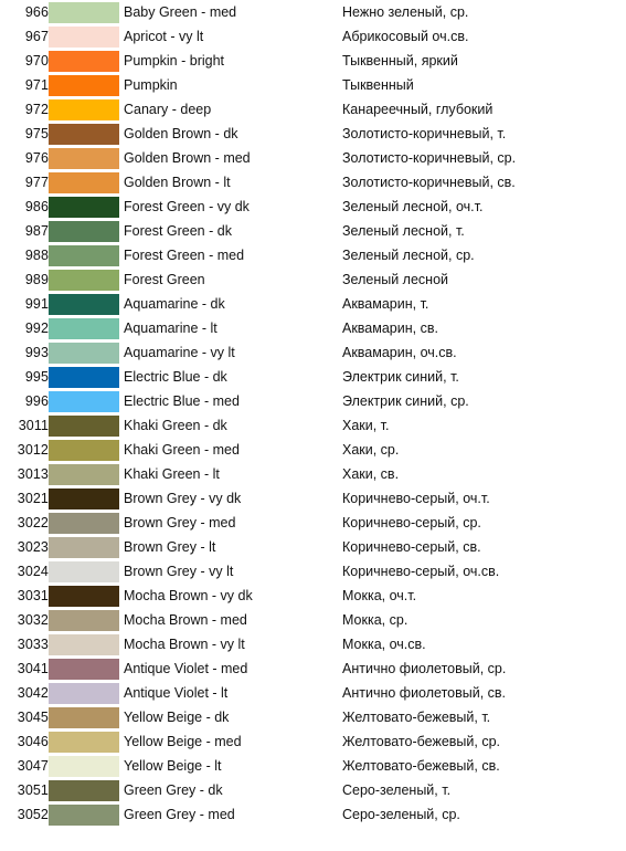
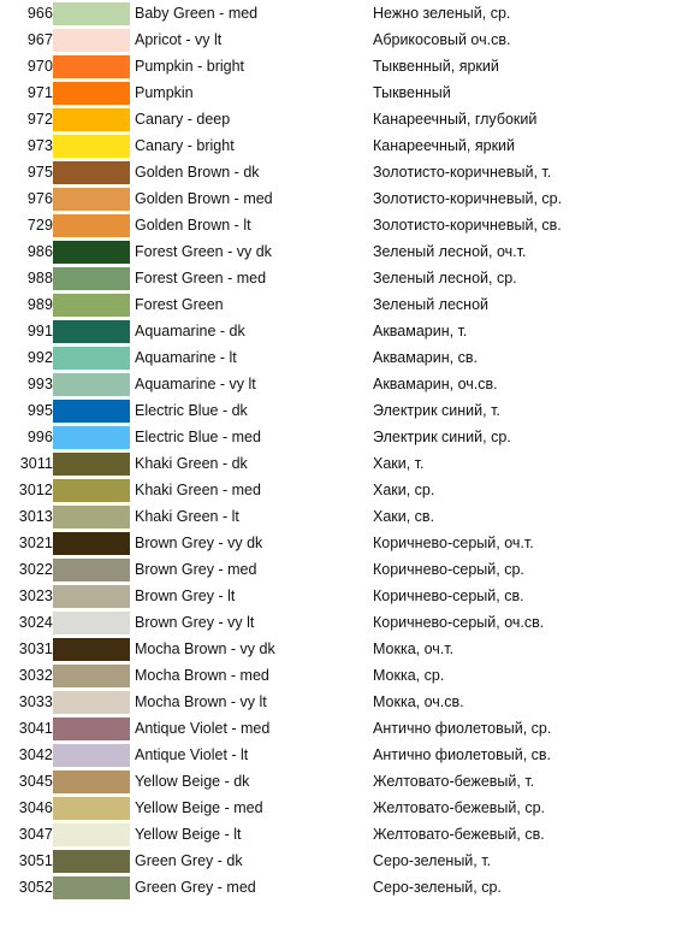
  966		Baby Green - med	Нежно зеленый, ср.
  967		Apricot - vy lt	Абрикосовый оч.св.
  970		Pumpkin - bright	Тыквенный, яркий
  971		Pumpkin	Тыквенный
  972		Canary - deep	Канареечный, глубокий
+ 973		Canary - bright	Канареечный, яркий
  975		Golden Brown - dk	Золотисто-коричневый, т.
  976		Golden Brown - med	Золотисто-коричневый, ср.
- 977		Golden Brown - lt	Золотисто-коричневый, св.
+ 729		Golden Brown - lt	Золотисто-коричневый, св.
  986		Forest Green - vy dk	Зеленый лесной, оч.т.
- 987		Forest Green - dk	Зеленый лесной, т.
  988		Forest Green - med	Зеленый лесной, ср.
  989		Forest Green	Зеленый лесной
  991		Aquamarine - dk	Аквамарин, т.
  992		Aquamarine - lt	Аквамарин, св.
  993		Aquamarine - vy lt	Аквамарин, оч.св.
  995		Electric Blue - dk	Электрик синий, т.
  996		Electric Blue - med	Электрик синий, ср.
  3011		Khaki Green - dk	Хаки, т.
  3012		Khaki Green - med	Хаки, ср.
  3013		Khaki Green - lt	Хаки, св.
  3021		Brown Grey - vy dk	Коричнево-серый, оч.т.
  3022		Brown Grey - med	Коричнево-серый, ср.
  3023		Brown Grey - lt	Коричнево-серый, св.
  3024		Brown Grey - vy lt	Коричнево-серый, оч.св.
  3031		Mocha Brown - vy dk	Мокка, оч.т.
  3032		Mocha Brown - med	Мокка, ср.
  3033		Mocha Brown - vy lt	Мокка, оч.св.
  3041		Antique Violet - med	Антично фиолетовый, ср.
  3042		Antique Violet - lt	Антично фиолетовый, св.
  3045		Yellow Beige - dk	Желтовато-бежевый, т.
  3046		Yellow Beige - med	Желтовато-бежевый, ср.
  3047		Yellow Beige - lt	Желтовато-бежевый, св.
  3051		Green Grey - dk	Серо-зеленый, т.
  3052		Green Grey - med	Серо-зеленый, ср.
